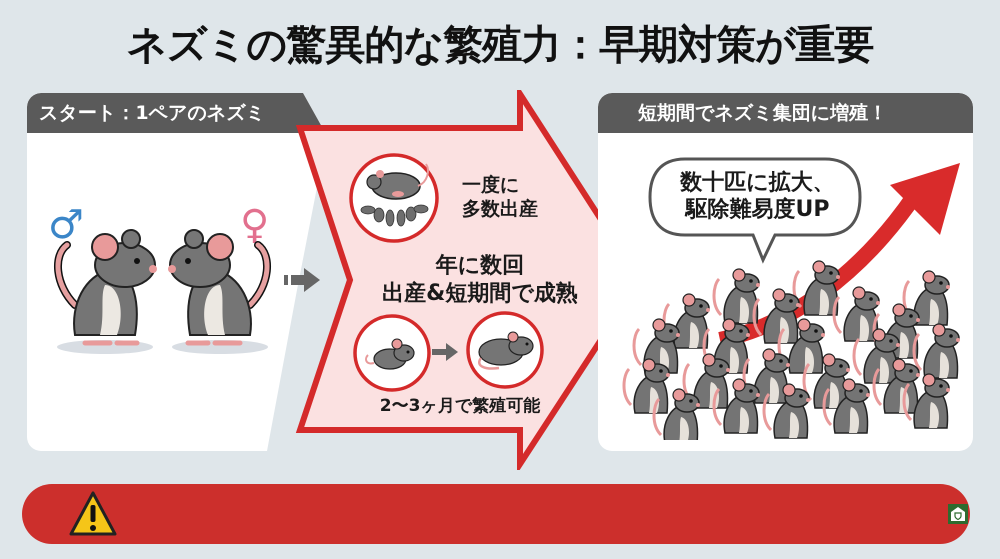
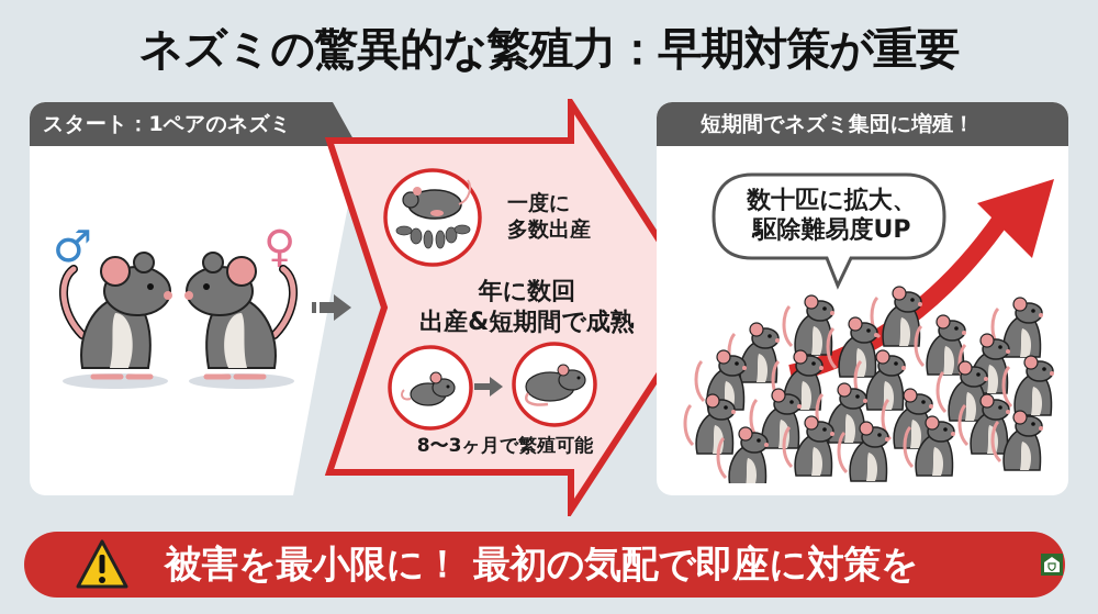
  ネズミの驚異的な繁殖力：早期対策が重要
  スタート：1ペアのネズミ
  ♂
  ♀
  一度に
  多数出産
  年に数回
  出産&短期間で成熟
- 2〜3ヶ月で繁殖可能
+ 8〜3ヶ月で繁殖可能
  短期間でネズミ集団に増殖！
  数十匹に拡大、
  駆除難易度UP
+ 被害を最小限に！ 最初の気配で即座に対策を
